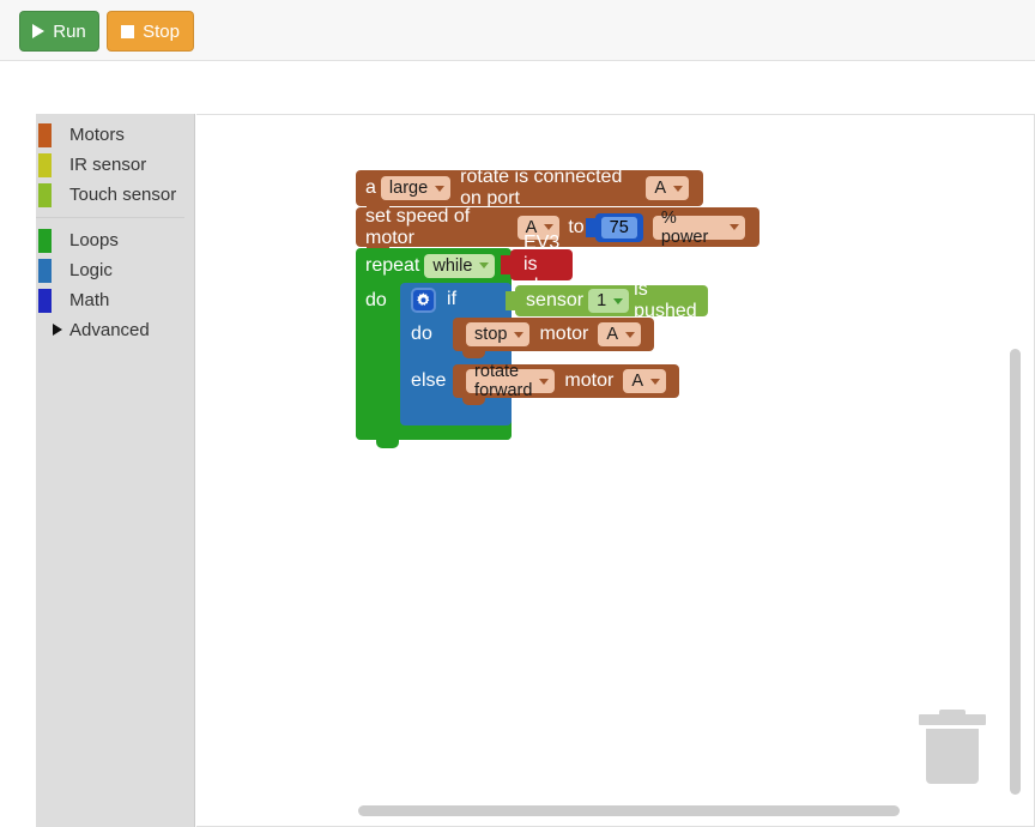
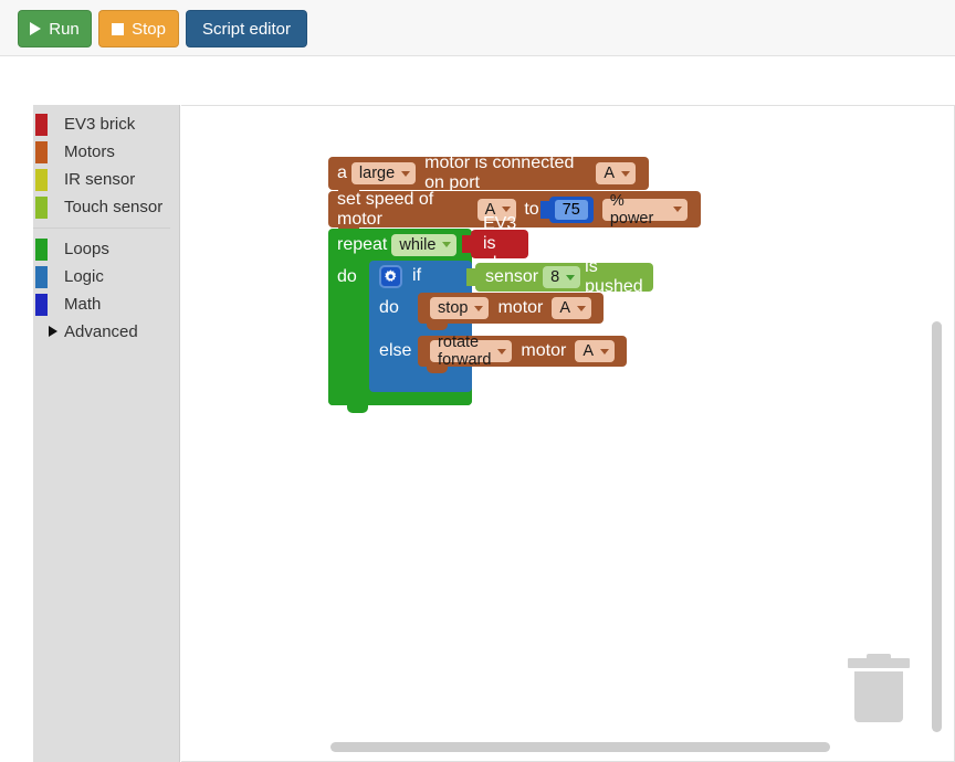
  Run
  Stop
+ Script editor
+ EV3 brick
  Motors
  IR sensor
  Touch sensor
  Loops
  Logic
  Math
  Advanced
  a
  large
- rotate is connected on port
+ motor is connected on port
  A
  set speed of motor
  A
  to
  75
  % power
  repeat
  while
  EV3 is
  do
  if
  sensor
- 1
+ 8
  is pushed
  do
  stop
  motor
  A
  else
  rotate forward
  motor
  A
